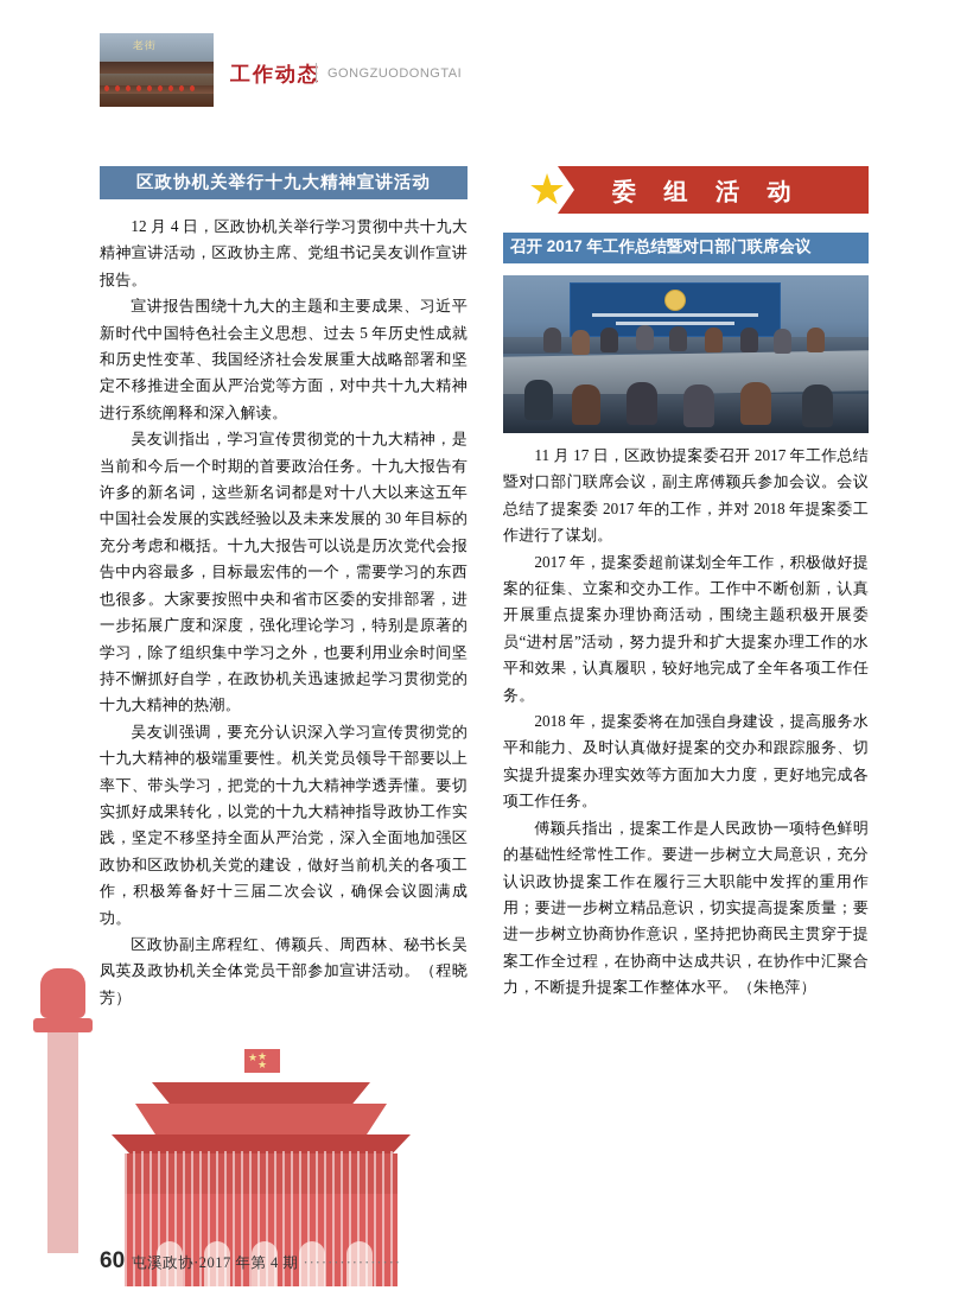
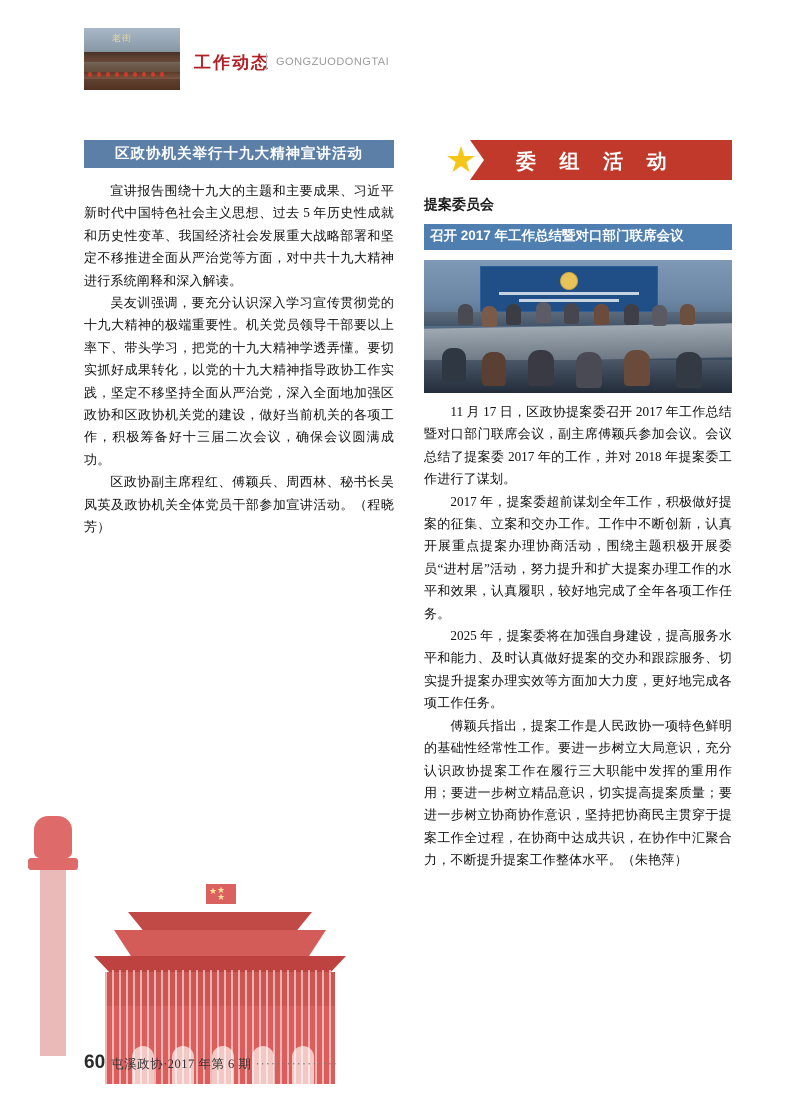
  老街
  工作动态
  GONGZUODONGTAI
  区政协机关举行十九大精神宣讲活动
- 12 月 4 日，区政协机关举行学习贯彻中共十九大精神宣讲活动，区政协主席、党组书记吴友训作宣讲报告。
  宣讲报告围绕十九大的主题和主要成果、习近平新时代中国特色社会主义思想、过去 5 年历史性成就和历史性变革、我国经济社会发展重大战略部署和坚定不移推进全面从严治党等方面，对中共十九大精神进行系统阐释和深入解读。
- 吴友训指出，学习宣传贯彻党的十九大精神，是当前和今后一个时期的首要政治任务。十九大报告有许多的新名词，这些新名词都是对十八大以来这五年中国社会发展的实践经验以及未来发展的 30 年目标的充分考虑和概括。十九大报告可以说是历次党代会报告中内容最多，目标最宏伟的一个，需要学习的东西也很多。大家要按照中央和省市区委的安排部署，进一步拓展广度和深度，强化理论学习，特别是原著的学习，除了组织集中学习之外，也要利用业余时间坚持不懈抓好自学，在政协机关迅速掀起学习贯彻党的十九大精神的热潮。
  吴友训强调，要充分认识深入学习宣传贯彻党的十九大精神的极端重要性。机关党员领导干部要以上率下、带头学习，把党的十九大精神学透弄懂。要切实抓好成果转化，以党的十九大精神指导政协工作实践，坚定不移坚持全面从严治党，深入全面地加强区政协和区政协机关党的建设，做好当前机关的各项工作，积极筹备好十三届二次会议，确保会议圆满成功。
  区政协副主席程红、傅颖兵、周西林、秘书长吴凤英及政协机关全体党员干部参加宣讲活动。（程晓芳）
  ★
  委 组 活 动
+ 提案委员会
  召开 2017 年工作总结暨对口部门联席会议
  11 月 17 日，区政协提案委召开 2017 年工作总结暨对口部门联席会议，副主席傅颖兵参加会议。会议总结了提案委 2017 年的工作，并对 2018 年提案委工作进行了谋划。
  2017 年，提案委超前谋划全年工作，积极做好提案的征集、立案和交办工作。工作中不断创新，认真开展重点提案办理协商活动，围绕主题积极开展委员“进村居”活动，努力提升和扩大提案办理工作的水平和效果，认真履职，较好地完成了全年各项工作任务。
- 2018 年，提案委将在加强自身建设，提高服务水平和能力、及时认真做好提案的交办和跟踪服务、切实提升提案办理实效等方面加大力度，更好地完成各项工作任务。
+ 2025 年，提案委将在加强自身建设，提高服务水平和能力、及时认真做好提案的交办和跟踪服务、切实提升提案办理实效等方面加大力度，更好地完成各项工作任务。
  傅颖兵指出，提案工作是人民政协一项特色鲜明的基础性经常性工作。要进一步树立大局意识，充分认识政协提案工作在履行三大职能中发挥的重用作用；要进一步树立精品意识，切实提高提案质量；要进一步树立协商协作意识，坚持把协商民主贯穿于提案工作全过程，在协商中达成共识，在协作中汇聚合力，不断提升提案工作整体水平。（朱艳萍）
  ★
  ★
  ★
  60
- 屯溪政协·2017 年第 4 期
+ 屯溪政协·2017 年第 6 期
  ················
